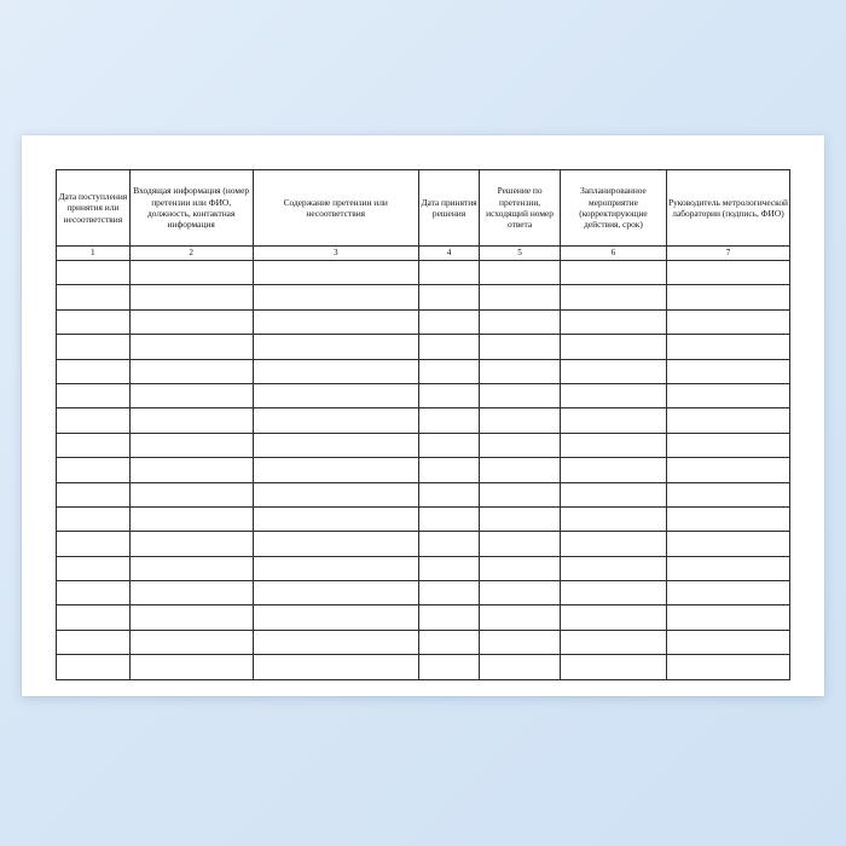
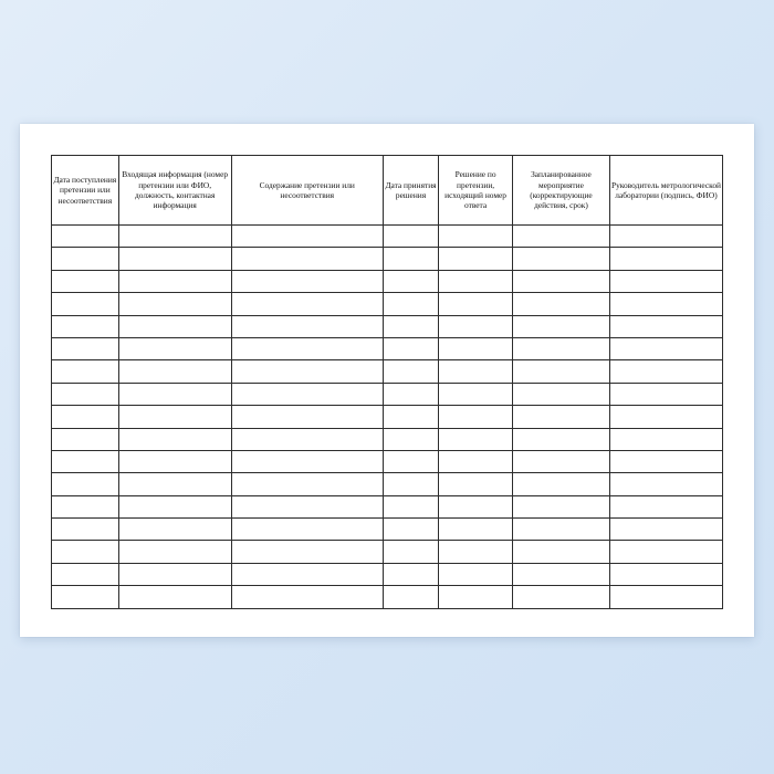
- Дата поступления принятия или несоответствия	Входящая информация (номер претензии или ФИО, должность, контактная информация	Содержание претензии или несоответствия	Дата принятия решения	Решение по претензии, исходящий номер ответа	Запланированное мероприятие (корректирующие действия, срок)	Руководитель метрологической лаборатории (подпись, ФИО)
+ Дата поступления претензии или несоответствия	Входящая информация (номер претензии или ФИО, должность, контактная информация	Содержание претензии или несоответствия	Дата принятия решения	Решение по претензии, исходящий номер ответа	Запланированное мероприятие (корректирующие действия, срок)	Руководитель метрологической лаборатории (подпись, ФИО)
- 1	2	3	4	5	6	7
